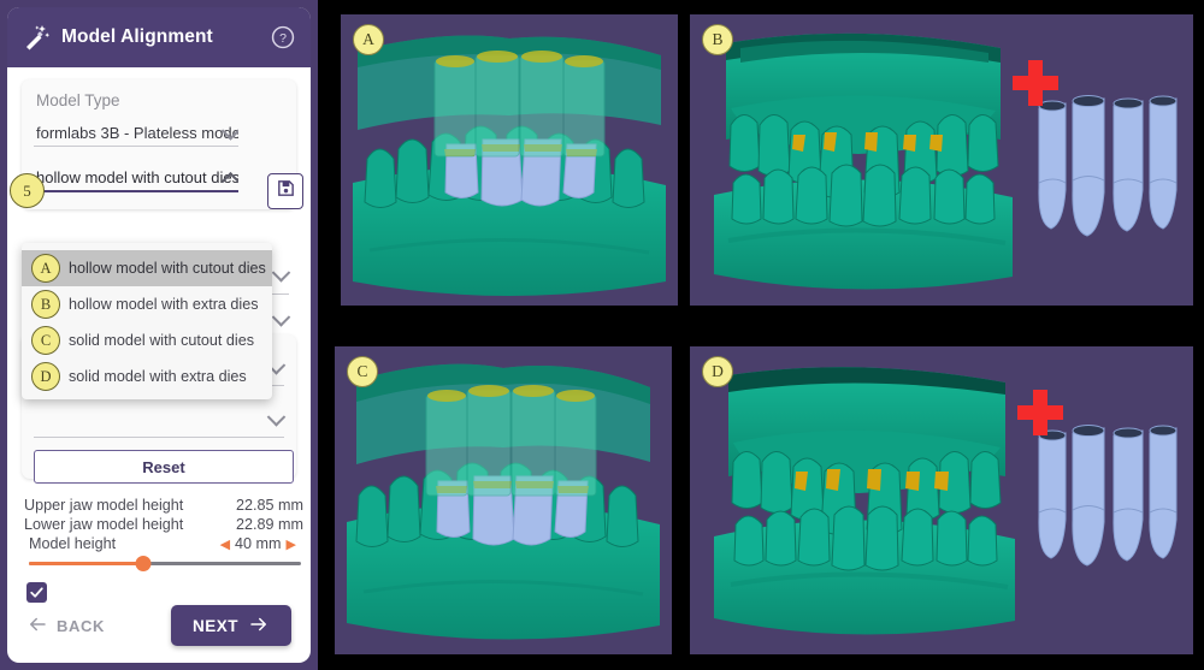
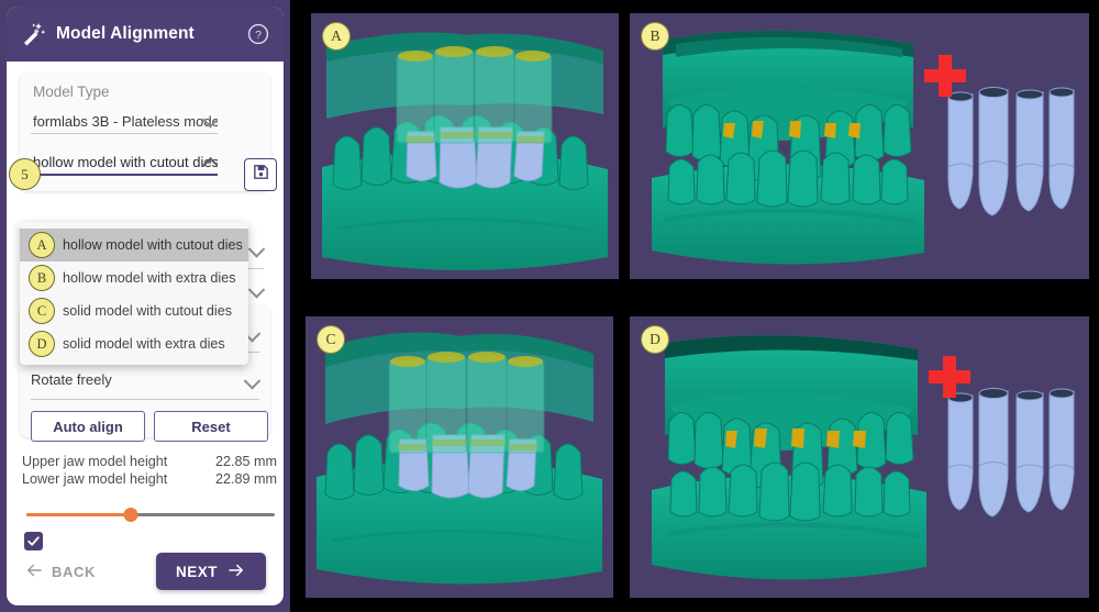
  Model Alignment
  ?
+ Rotate freely
+ Auto align
  Reset
  Model Type
  formlabs 3B - Plateless mode
  hollow model with cutout dies
  5
  A
  hollow model with cutout dies
  B
  hollow model with extra dies
  C
  solid model with cutout dies
  D
  solid model with extra dies
  Upper jaw model height
  22.85 mm
  Lower jaw model height
  22.89 mm
- Model height
- ◀
- 40 mm
- ▶
  BACK
  NEXT
  A
  B
  C
  D
